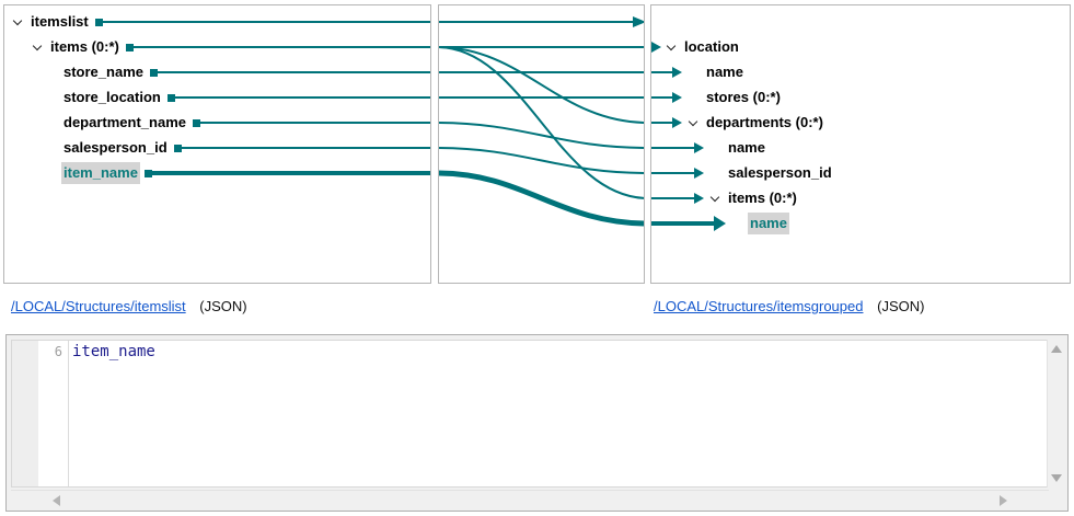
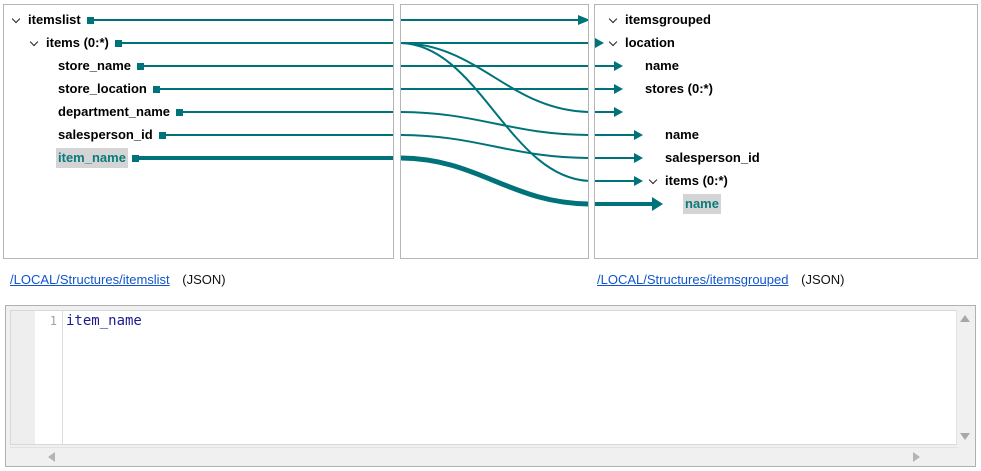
  itemslist
  items (0:*)
  store_name
  store_location
  department_name
  salesperson_id
  item_name
+ itemsgrouped
  location
  name
  stores (0:*)
- departments (0:*)
  name
  salesperson_id
  items (0:*)
  name
  /LOCAL/Structures/itemslist (JSON)
  /LOCAL/Structures/itemsgrouped (JSON)
- 6
+ 1
  item_name
